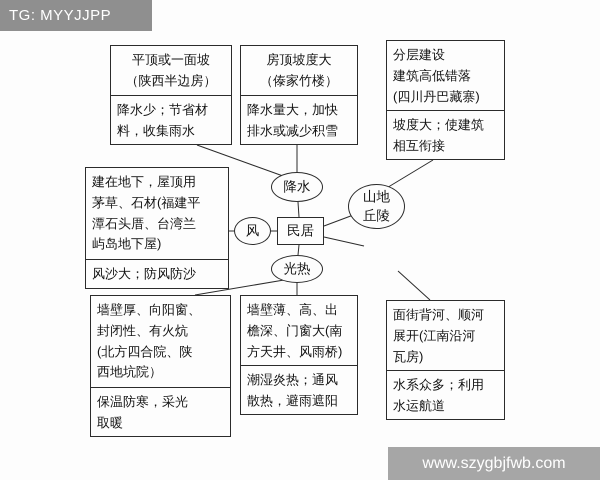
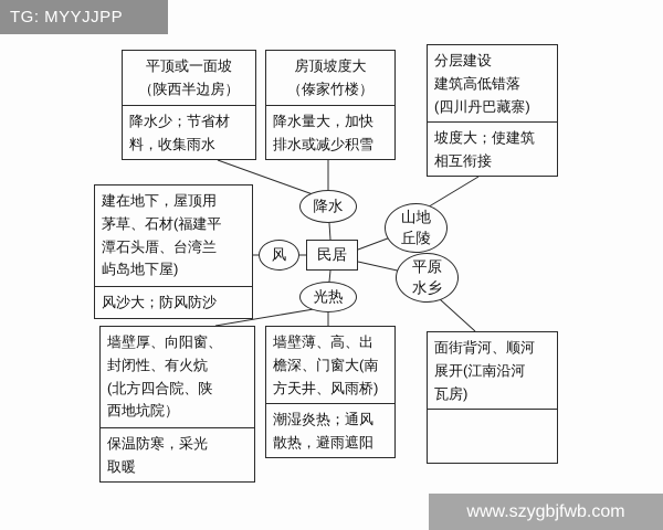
  平顶或一面坡
  （陕西半边房）
  降水少；节省材
  料，收集雨水
  房顶坡度大
  （傣家竹楼）
  降水量大，加快
  排水或减少积雪
  分层建设
  建筑高低错落
  (四川丹巴藏寨)
  坡度大；使建筑
  相互衔接
  建在地下，屋顶用
  茅草、石材(福建平
  潭石头厝、台湾兰
  屿岛地下屋)
  风沙大；防风防沙
  降水
  风
  民居
  光热
  山地
  丘陵
+ 平原
+ 水乡
  墙壁厚、向阳窗、
  封闭性、有火炕
  (北方四合院、陕
  西地坑院）
  保温防寒，采光
  取暖
  墙壁薄、高、出
  檐深、门窗大(南
  方天井、风雨桥)
  潮湿炎热；通风
  散热，避雨遮阳
  面街背河、顺河
  展开(江南沿河
  瓦房)
- 水系众多；利用
- 水运航道
  TG: MYYJJPP
  www.szygbjfwb.com
